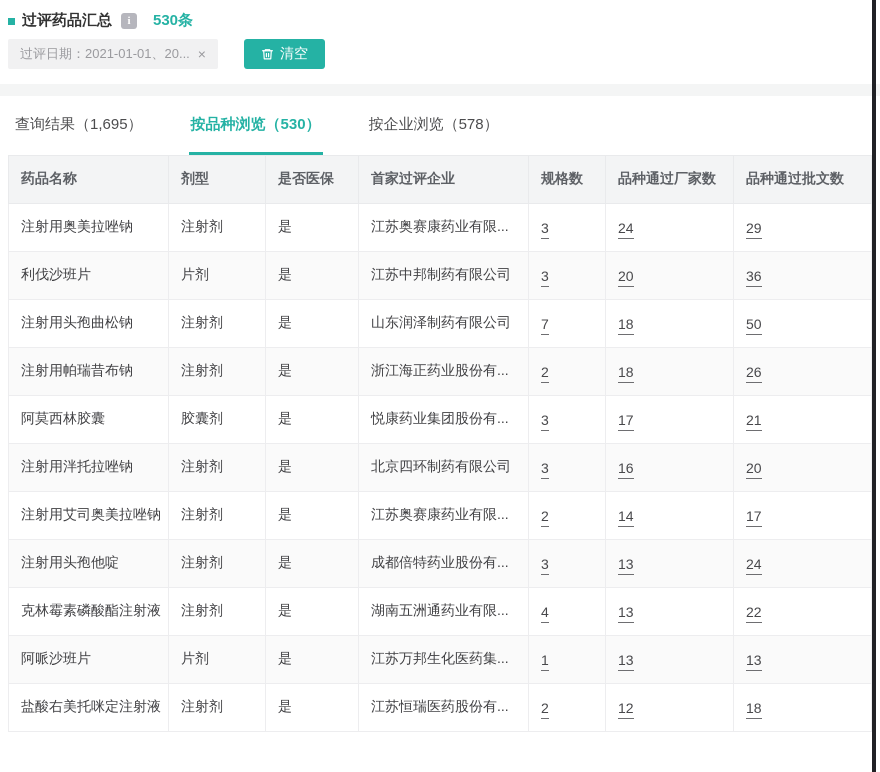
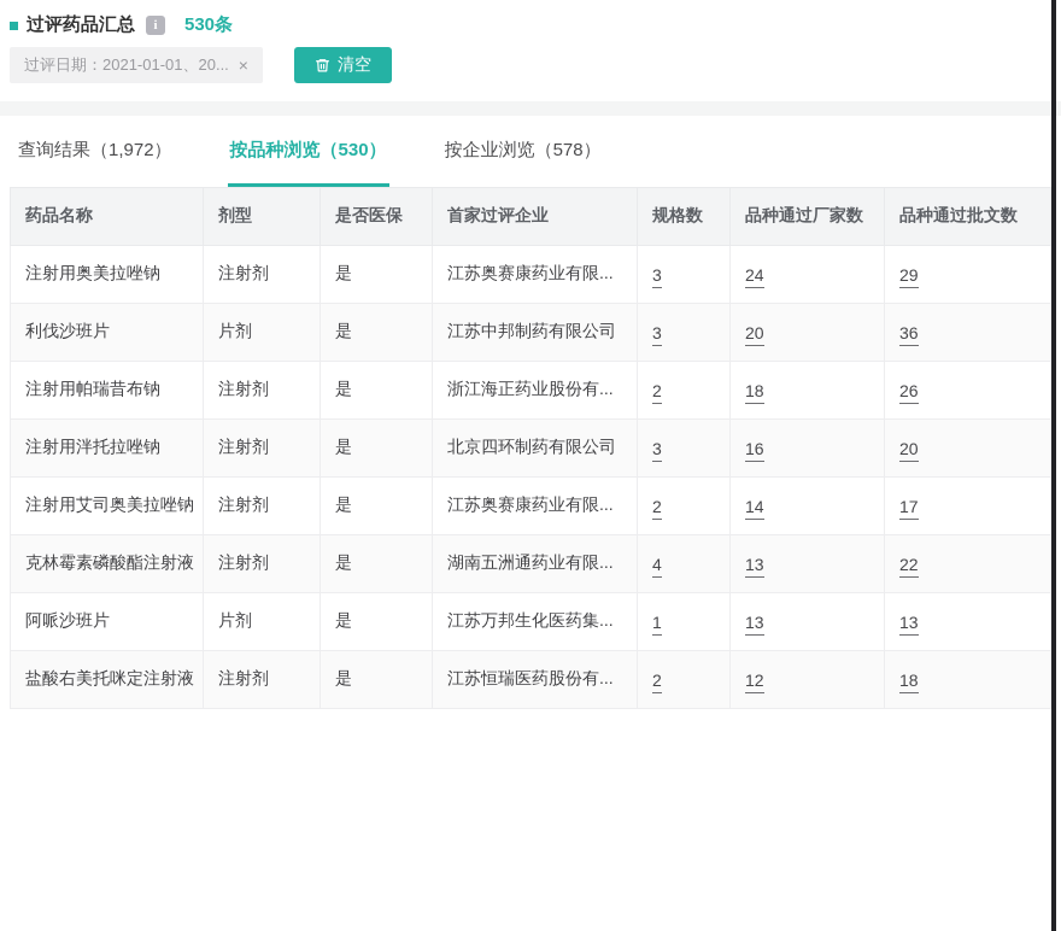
  过评药品汇总
  i
  530条
  过评日期：2021-01-01、20...
  ×
  清空
- 查询结果（1,695）
+ 查询结果（1,972）
  按品种浏览（530）
  按企业浏览（578）
  药品名称	剂型	是否医保	首家过评企业	规格数	品种通过厂家数	品种通过批文数
  注射用奥美拉唑钠	注射剂	是	江苏奥赛康药业有限...	3	24	29
  利伐沙班片	片剂	是	江苏中邦制药有限公司	3	20	36
- 注射用头孢曲松钠	注射剂	是	山东润泽制药有限公司	7	18	50
  注射用帕瑞昔布钠	注射剂	是	浙江海正药业股份有...	2	18	26
- 阿莫西林胶囊	胶囊剂	是	悦康药业集团股份有...	3	17	21
  注射用泮托拉唑钠	注射剂	是	北京四环制药有限公司	3	16	20
  注射用艾司奥美拉唑钠	注射剂	是	江苏奥赛康药业有限...	2	14	17
- 注射用头孢他啶	注射剂	是	成都倍特药业股份有...	3	13	24
  克林霉素磷酸酯注射液	注射剂	是	湖南五洲通药业有限...	4	13	22
  阿哌沙班片	片剂	是	江苏万邦生化医药集...	1	13	13
  盐酸右美托咪定注射液	注射剂	是	江苏恒瑞医药股份有...	2	12	18
